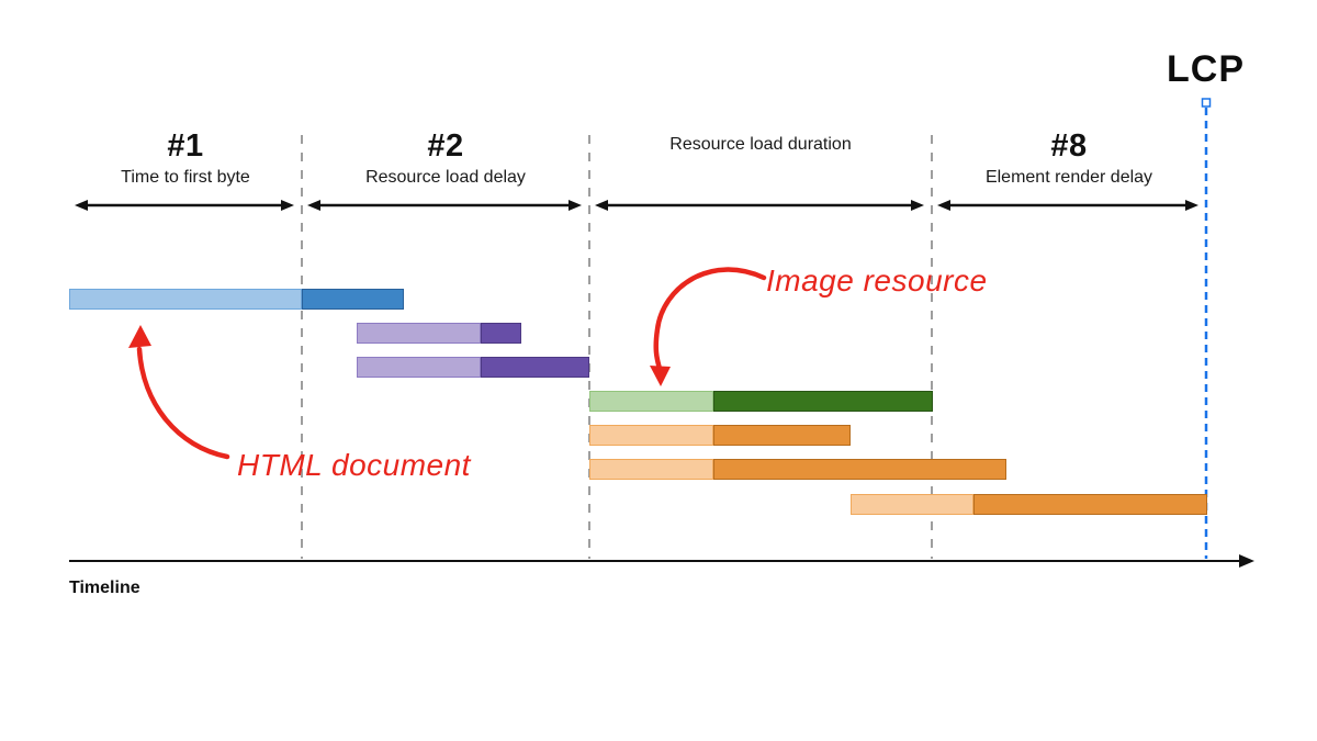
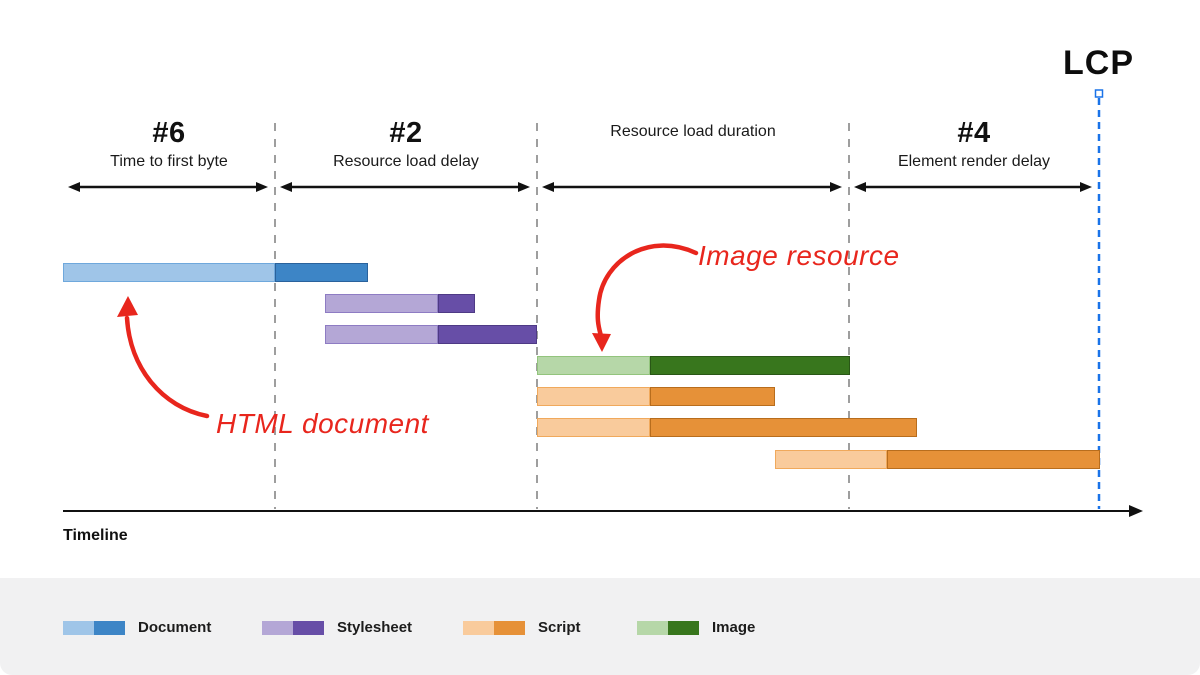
- #1
+ #6
  Time to first byte
  #2
  Resource load delay
  Resource load duration
- #8
+ #4
  Element render delay
  LCP
  Timeline
  HTML document
  Image resource
+ Document
+ Stylesheet
+ Script
+ Image
